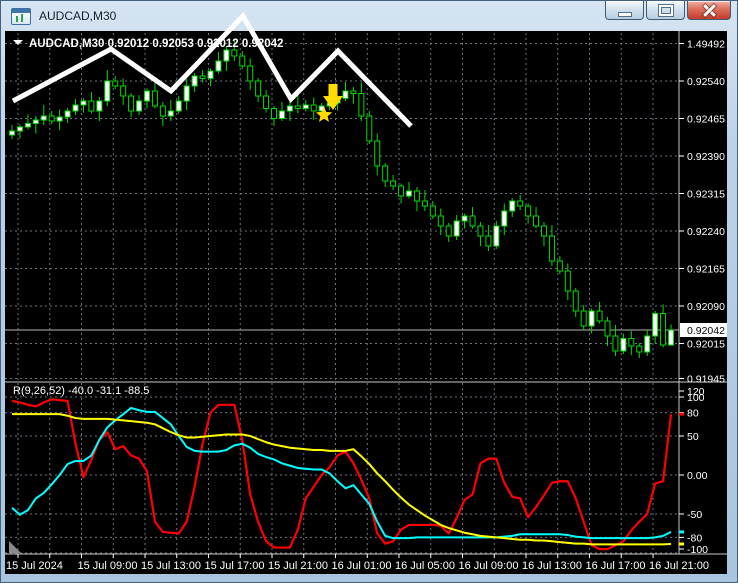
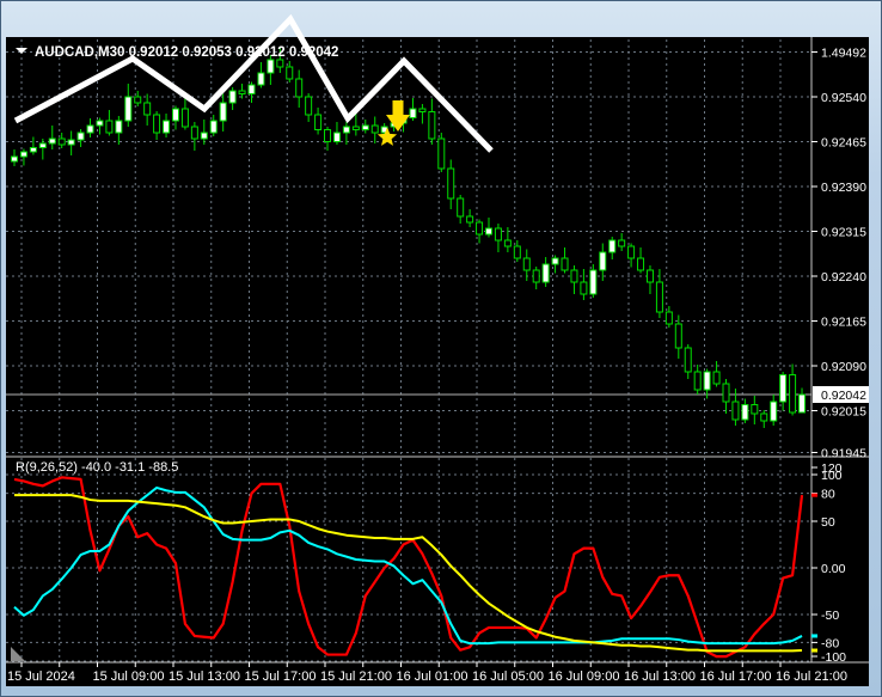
- AUDCAD,M30
  1.49492
  0.92540
  0.92465
  0.92390
  0.92315
  0.92240
  0.92165
  0.92090
  0.92015
  0.91945
  0.92042
  120
  100
  80
  50
  0.00
  -50
  -80
  -100
  15 Jul 2024
  15 Jul 09:00
  15 Jul 13:00
  15 Jul 17:00
  15 Jul 21:00
  16 Jul 01:00
  16 Jul 05:00
  16 Jul 09:00
  16 Jul 13:00
  16 Jul 17:00
  16 Jul 21:00
  AUDCAD,M30 0.92012 0.92053 0.9012 0.9042
  R(9,26,52) -40.0 -31.1 -88.5
